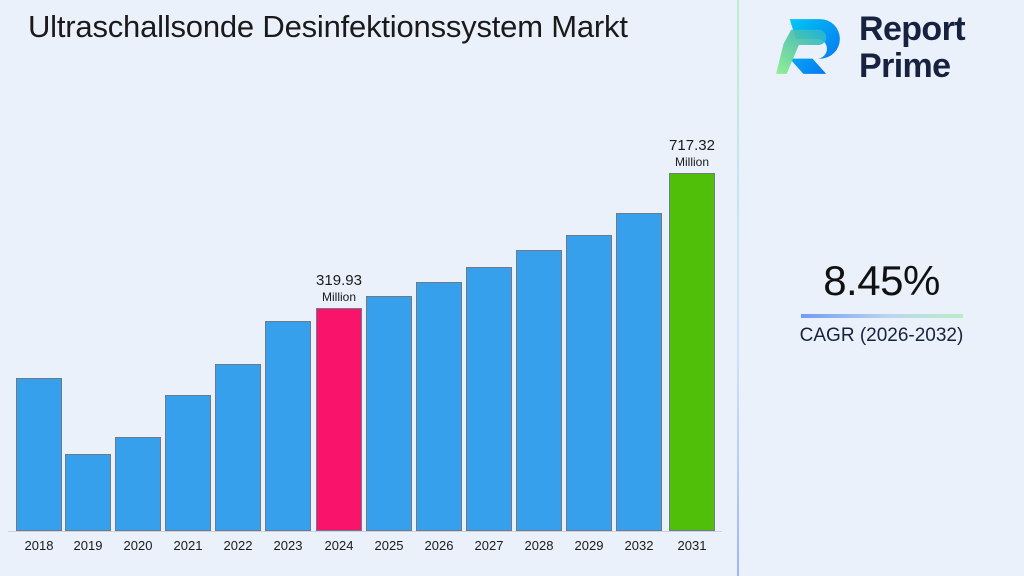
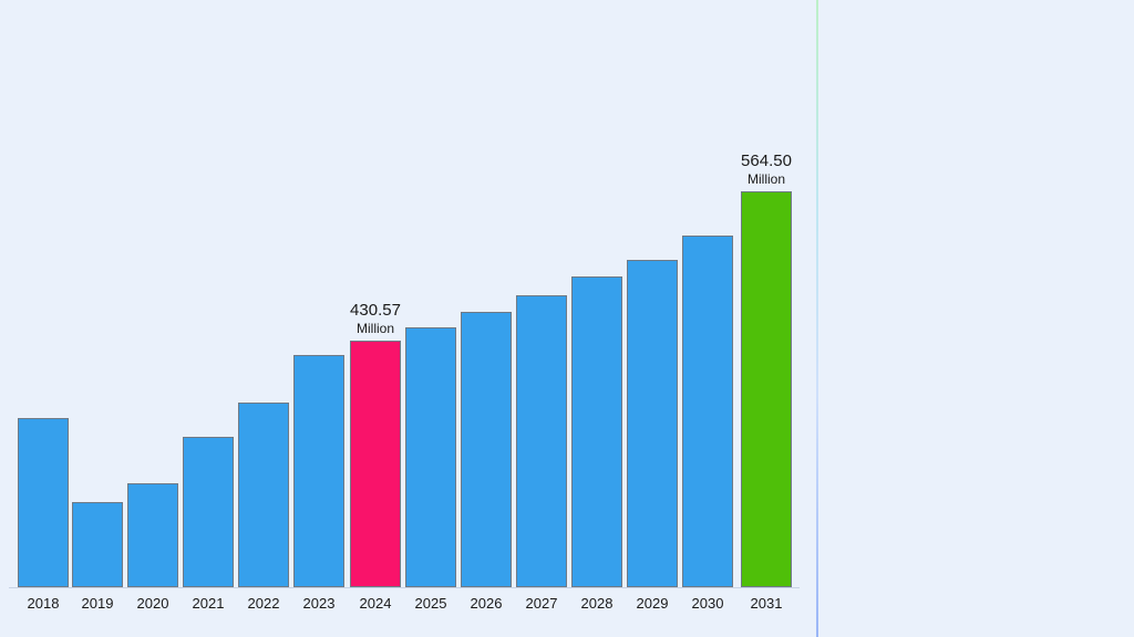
- Ultraschallsonde Desinfektionssystem Markt
- 319.93
+ 430.57
  Million
- 717.32
+ 564.50
  Million
  2018
  2019
  2020
  2021
  2022
  2023
  2024
  2025
  2026
  2027
  2028
  2029
- 2032
+ 2030
  2031
- Report
- Prime
- 8.45%
- CAGR (2026-2032)
